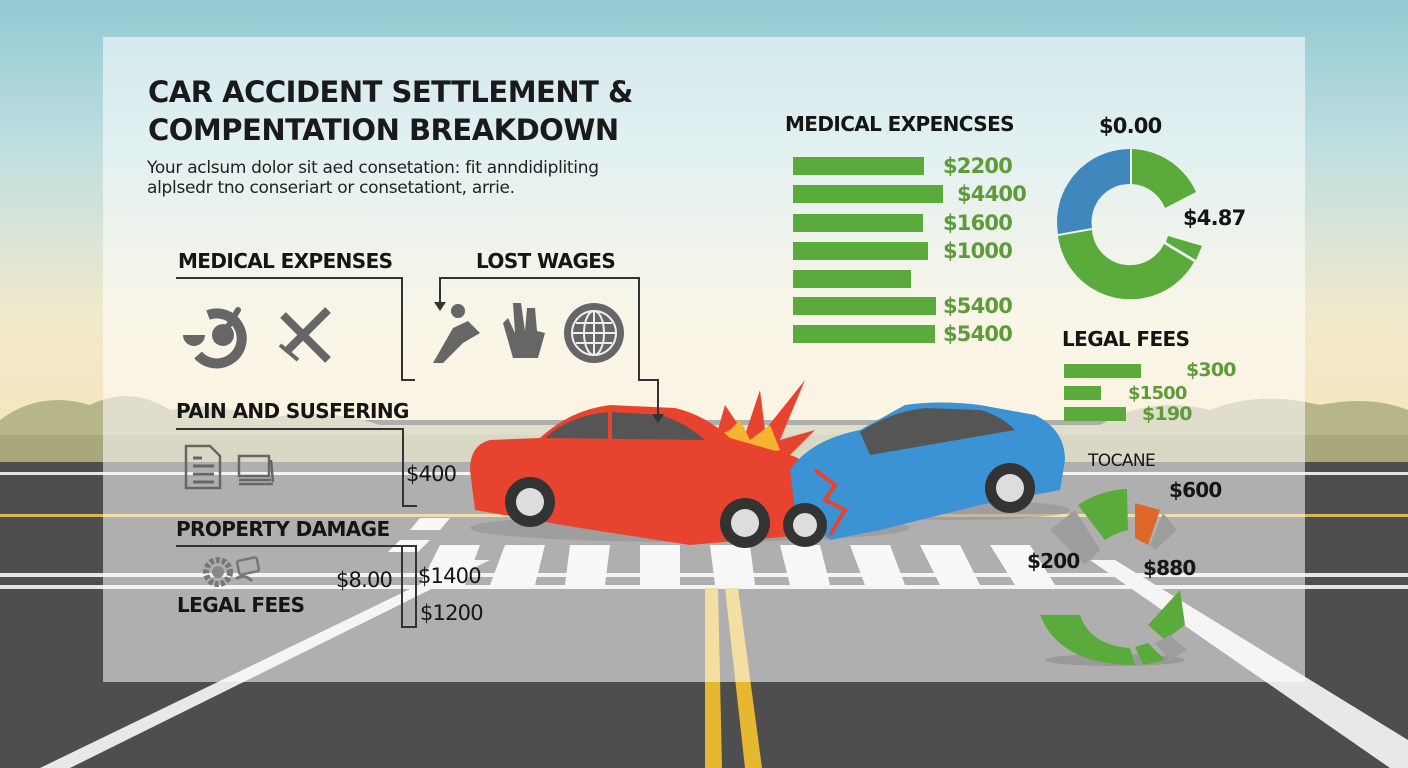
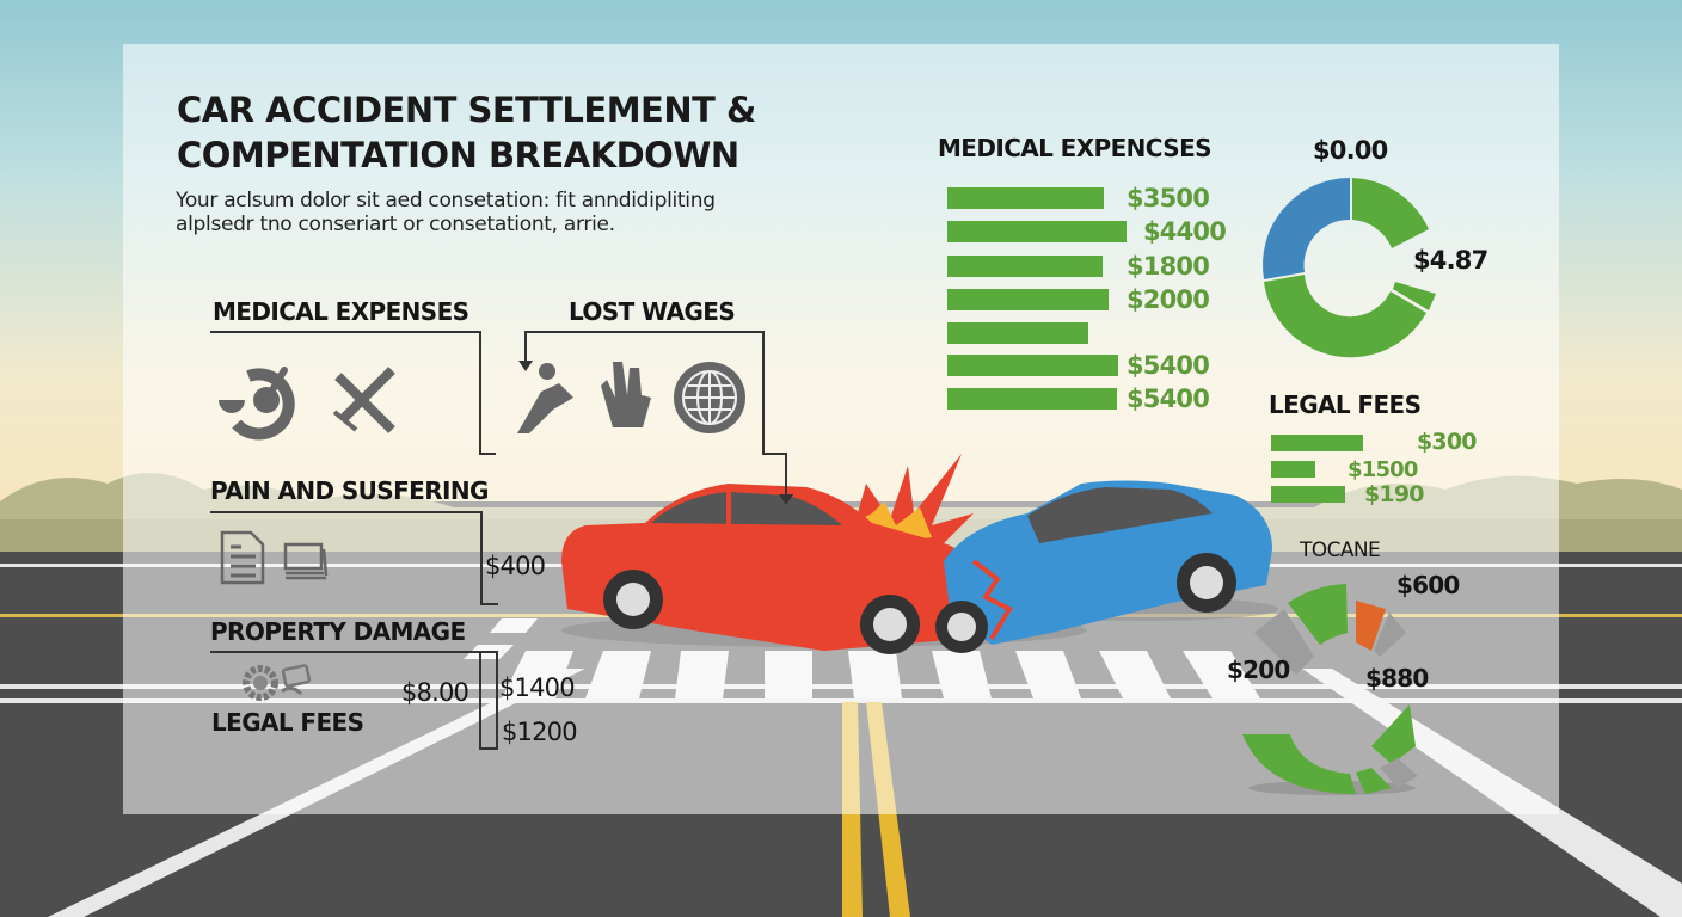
  CAR ACCIDENT SETTLEMENT &
  COMPENTATION BREAKDOWN
  Your aclsum dolor sit aed consetation: fit anndidipliting
  alplsedr tno conseriart or consetationt, arrie.
  MEDICAL EXPENSES
  LOST WAGES
  PAIN AND SUSFERING
  $400
  PROPERTY DAMAGE
  $8.00
  $1400
  $1200
  LEGAL FEES
  MEDICAL EXPENCSES
- $2200
+ $3500
  $4400
- $1600
+ $1800
- $1000
+ $2000
  $5400
  $5400
  $0.00
  $4.87
  LEGAL FEES
  $300
  $1500
  $190
  TOCANE
  $600
  $200
  $880
